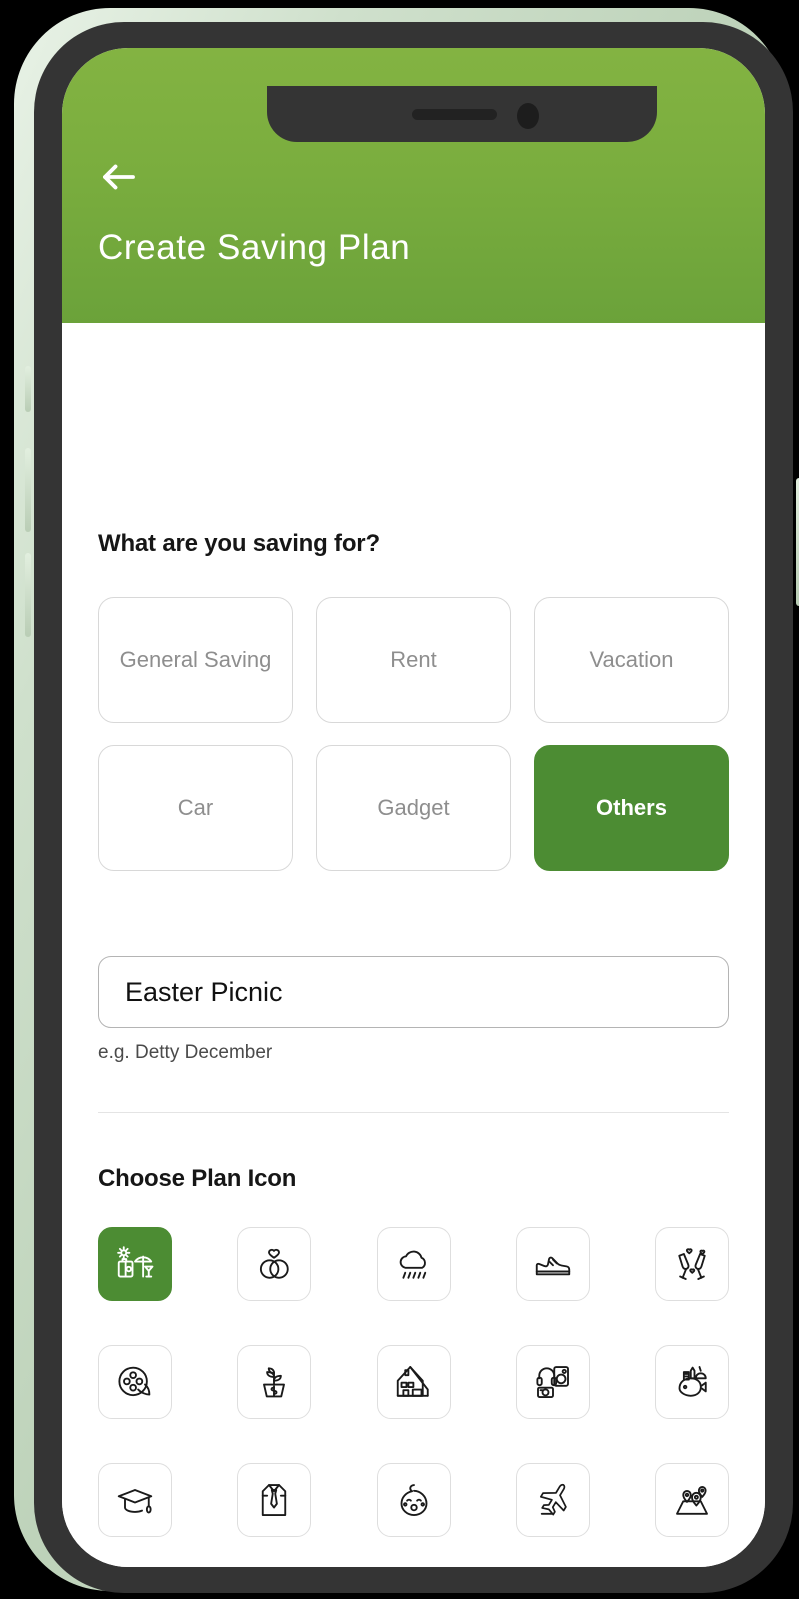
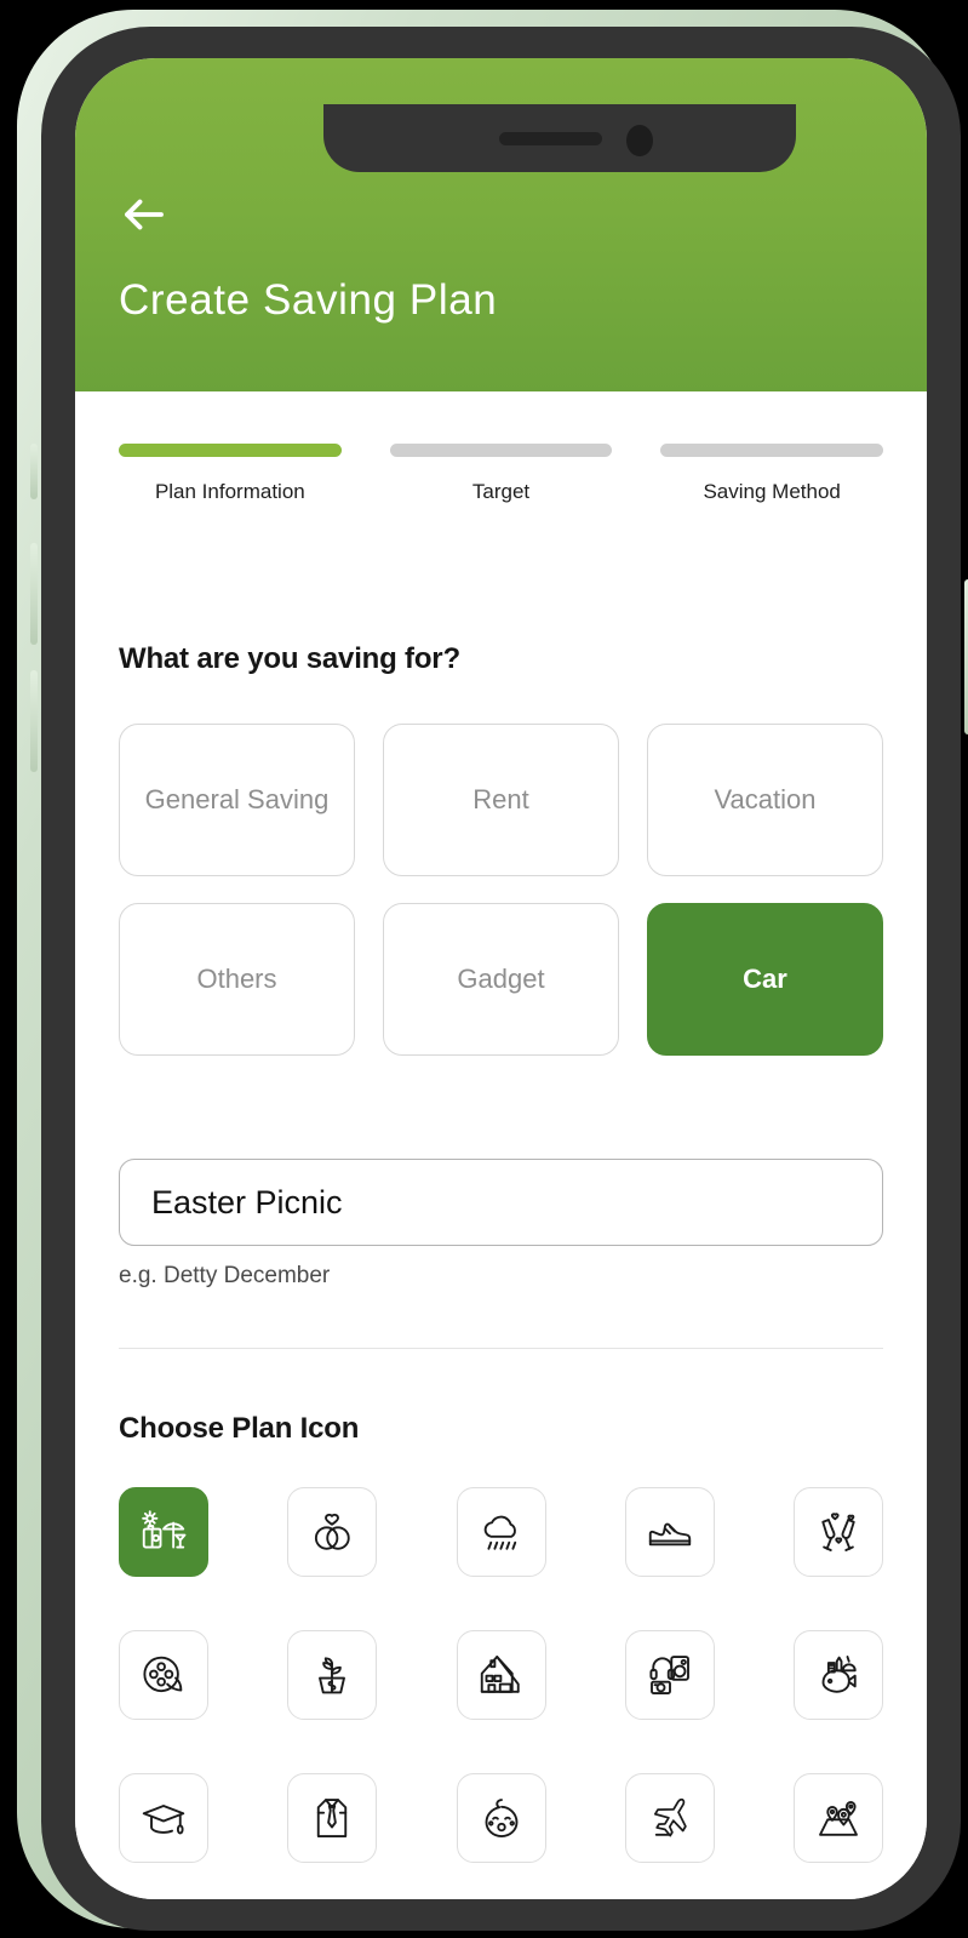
  Create Saving Plan
+ Plan Information
+ Target
+ Saving Method
  What are you saving for?
  General Saving
  Rent
  Vacation
- Car
+ Others
  Gadget
- Others
+ Car
  Easter Picnic
  e.g. Detty December
  Choose Plan Icon
